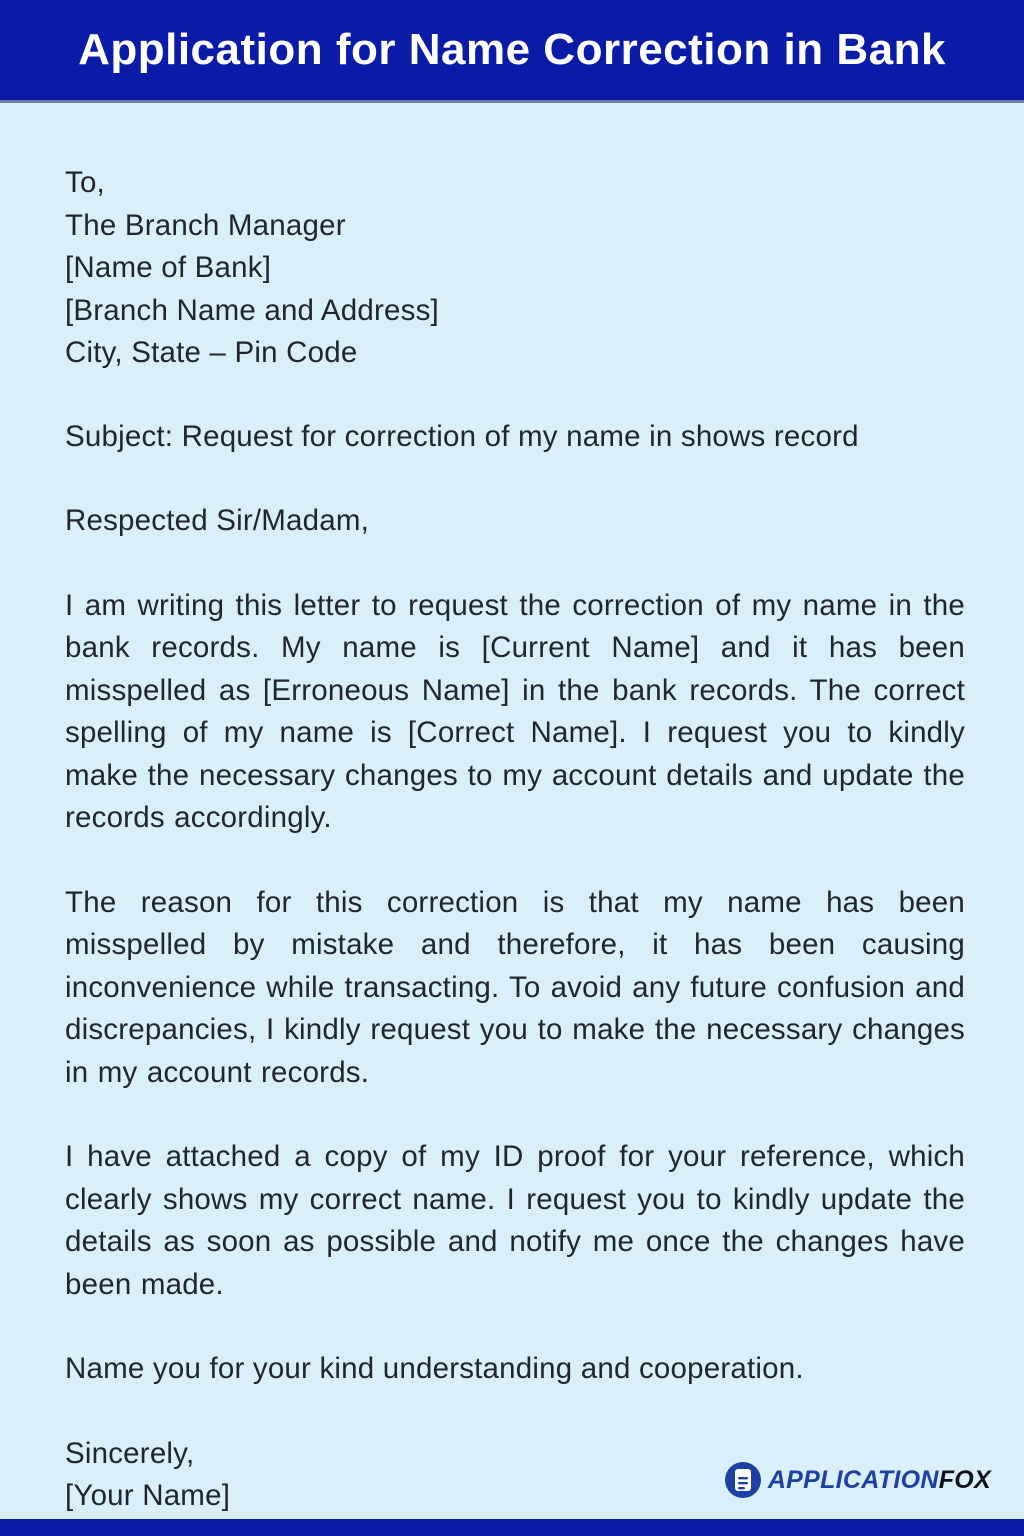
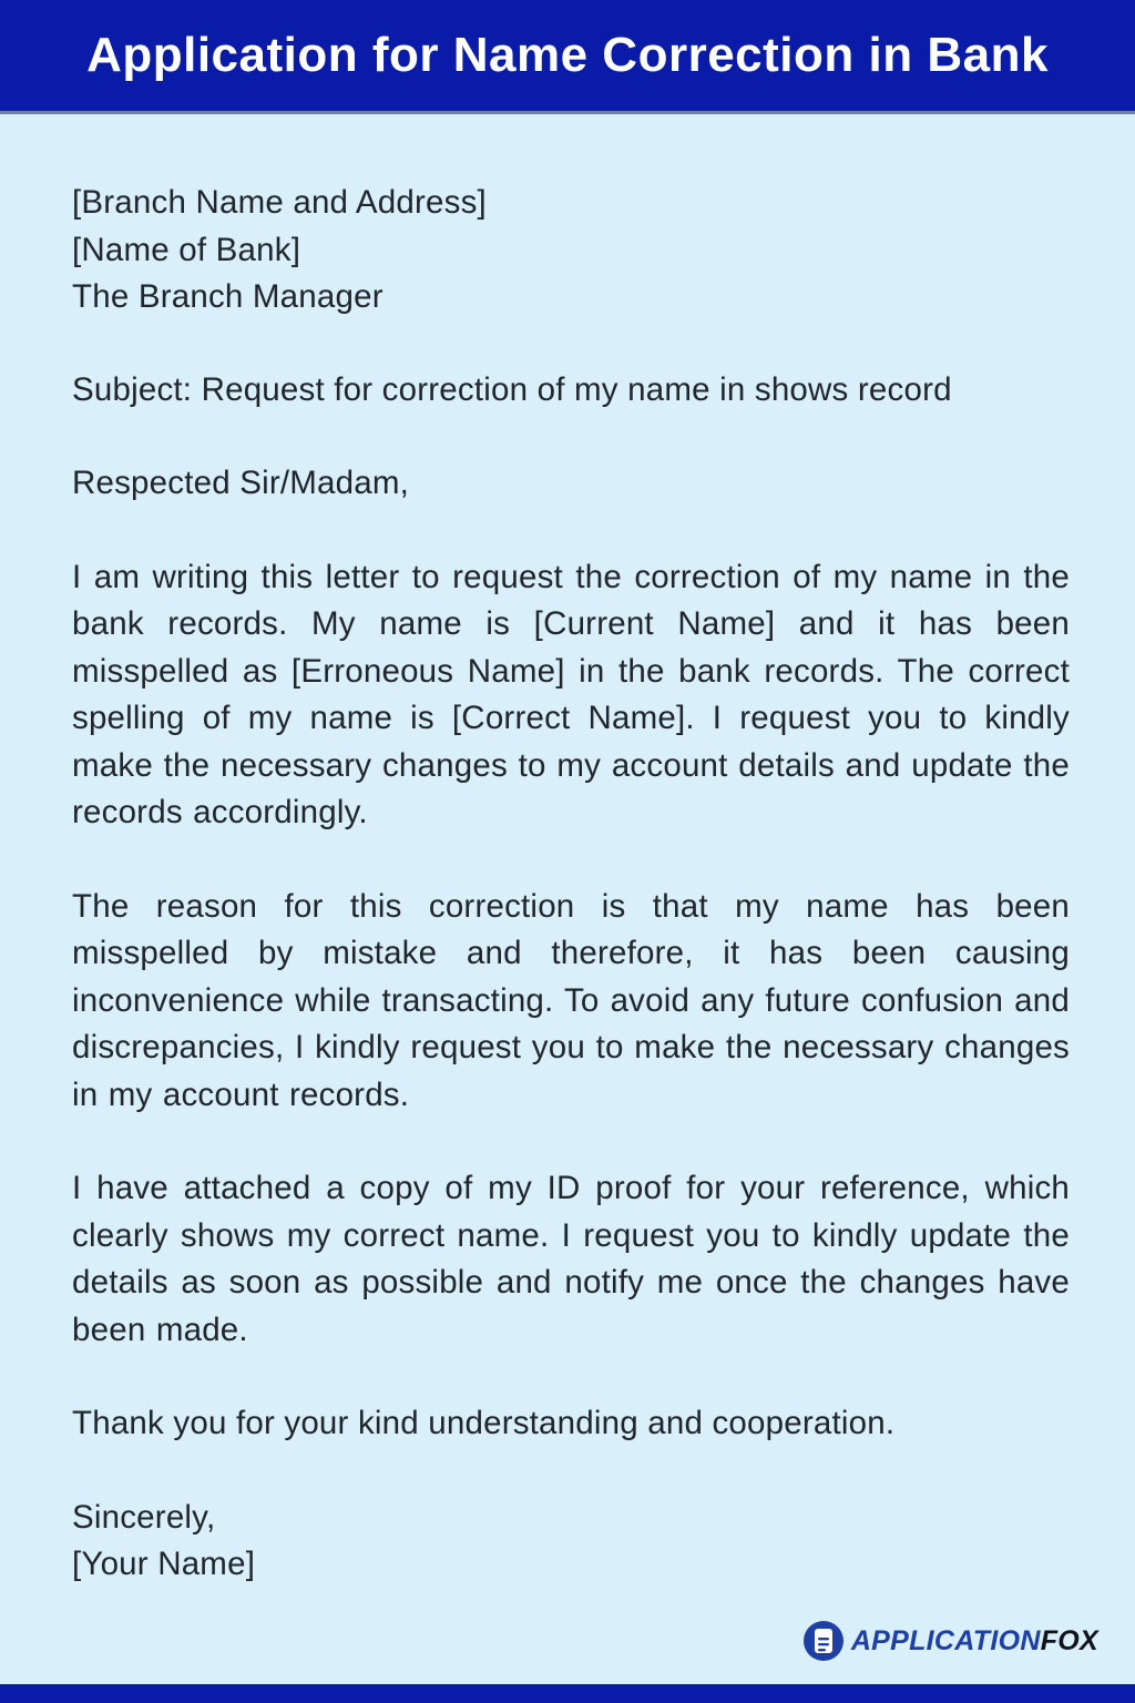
  Application for Name Correction in Bank
- To,
- The Branch Manager
+ [Branch Name and Address]
  [Name of Bank]
- [Branch Name and Address]
+ The Branch Manager
- City, State – Pin Code
  Subject: Request for correction of my name in shows record
  Respected Sir/Madam,
  I am writing this letter to request the correction of my name in the bank records. My name is [Current Name] and it has been misspelled as [Erroneous Name] in the bank records. The correct spelling of my name is [Correct Name]. I request you to kindly make the necessary changes to my account details and update the records accordingly.
  The reason for this correction is that my name has been misspelled by mistake and therefore, it has been causing inconvenience while transacting. To avoid any future confusion and discrepancies, I kindly request you to make the necessary changes in my account records.
  I have attached a copy of my ID proof for your reference, which clearly shows my correct name. I request you to kindly update the details as soon as possible and notify me once the changes have been made.
- Name you for your kind understanding and cooperation.
+ Thank you for your kind understanding and cooperation.
  Sincerely,
  [Your Name]
  APPLICATIONFOX
